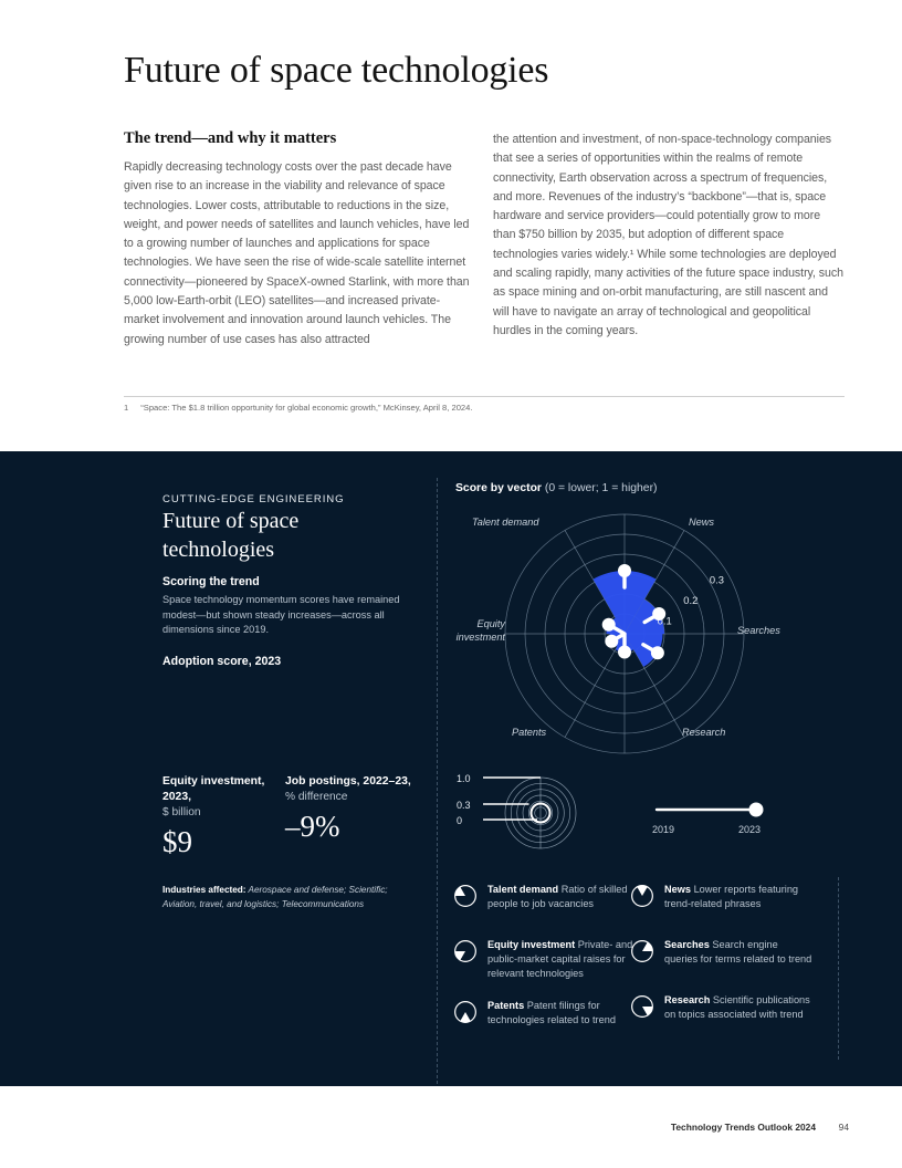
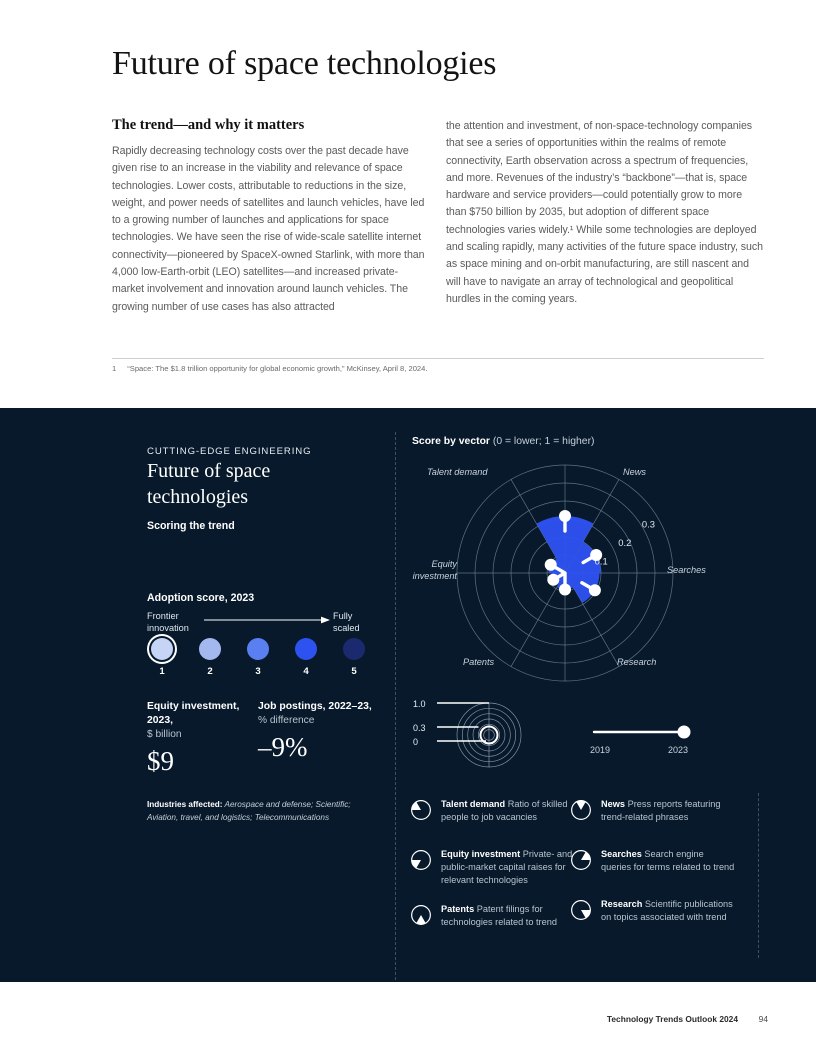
  Future of space technologies
  The trend—and why it matters
- Rapidly decreasing technology costs over the past decade have given rise to an increase in the viability and relevance of space technologies. Lower costs, attributable to reductions in the size, weight, and power needs of satellites and launch vehicles, have led to a growing number of launches and applications for space technologies. We have seen the rise of wide-scale satellite internet connectivity—pioneered by SpaceX-owned Starlink, with more than 5,000 low-Earth-orbit (LEO) satellites—and increased private-market involvement and innovation around launch vehicles. The growing number of use cases has also attracted
+ Rapidly decreasing technology costs over the past decade have given rise to an increase in the viability and relevance of space technologies. Lower costs, attributable to reductions in the size, weight, and power needs of satellites and launch vehicles, have led to a growing number of launches and applications for space technologies. We have seen the rise of wide-scale satellite internet connectivity—pioneered by SpaceX-owned Starlink, with more than 4,000 low-Earth-orbit (LEO) satellites—and increased private-market involvement and innovation around launch vehicles. The growing number of use cases has also attracted
  the attention and investment, of non-space-technology companies that see a series of opportunities within the realms of remote connectivity, Earth observation across a spectrum of frequencies, and more. Revenues of the industry’s “backbone”—that is, space hardware and service providers—could potentially grow to more than $750 billion by 2035, but adoption of different space technologies varies widely.¹ While some technologies are deployed and scaling rapidly, many activities of the future space industry, such as space mining and on-orbit manufacturing, are still nascent and will have to navigate an array of technological and geopolitical hurdles in the coming years.
  1 “Space: The $1.8 trillion opportunity for global economic growth,” McKinsey, April 8, 2024.
  CUTTING-EDGE ENGINEERING
  Future of space technologies
  Scoring the trend
- Space technology momentum scores have remained modest—but shown steady increases—across all dimensions since 2019.
  Adoption score, 2023
+ Frontier innovation
+ Fully scaled
+ 1
+ 2
+ 3
+ 4
+ 5
  Equity investment, 2023,
  $ billion
  $9
  Job postings, 2022–23,
  % difference
  –9%
  Industries affected: Aerospace and defense; Scientific; Aviation, travel, and logistics; Telecommunications
  Score by vector (0 = lower; 1 = higher)
  0.1
  0.2
  0.3
  Talent demand
  News
  Equity investment
  Searches
  Patents
  Research
  1.0
  0.3
  0
  2019
  2023
  Talent demand Ratio of skilled people to job vacancies
  Equity investment Private- and public-market capital raises for relevant technologies
  Patents Patent filings for technologies related to trend
- News Lower reports featuring trend-related phrases
+ News Press reports featuring trend-related phrases
  Searches Search engine queries for terms related to trend
  Research Scientific publications on topics associated with trend
  Technology Trends Outlook 2024
  94
